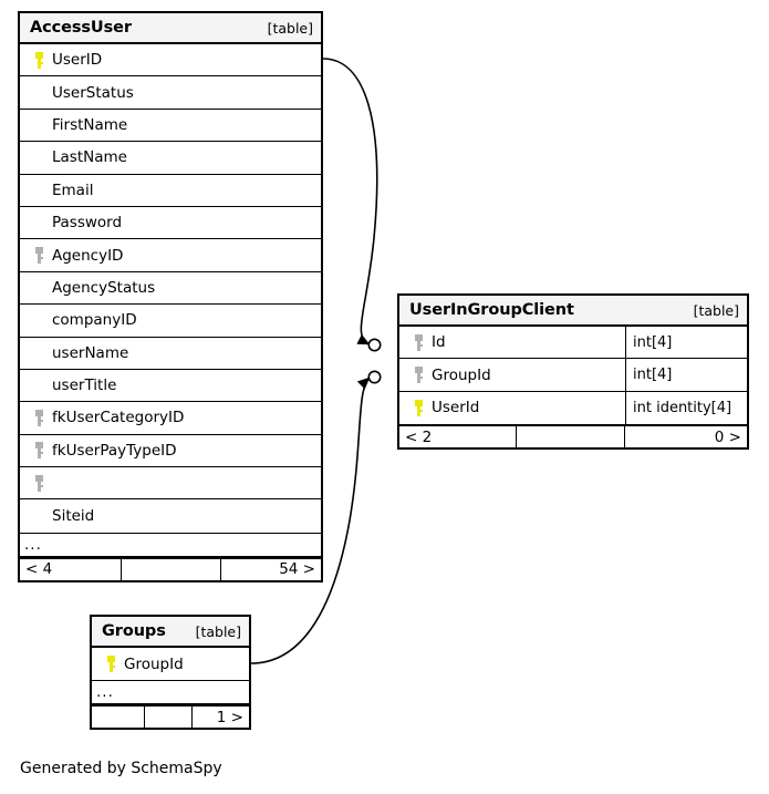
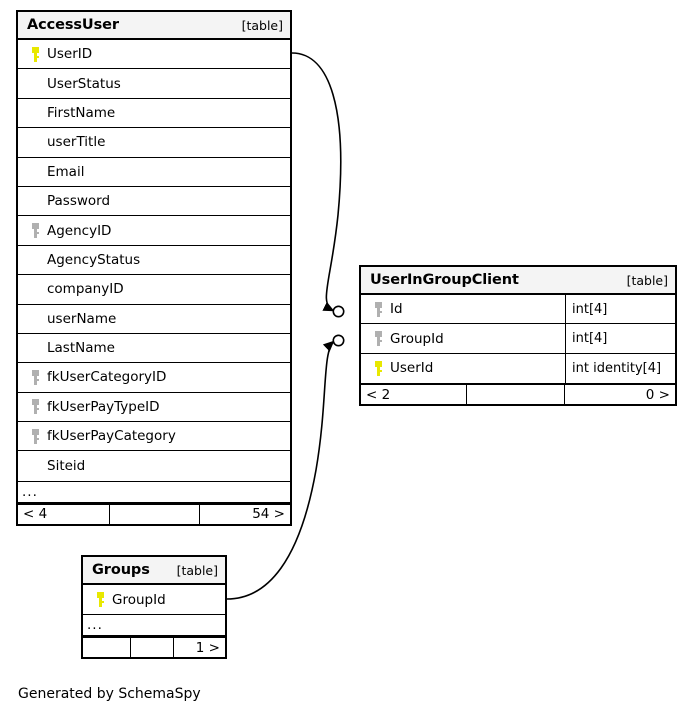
  AccessUser
  [table]
  UserID
  UserStatus
  FirstName
- LastName
+ userTitle
  Email
  Password
  AgencyID
  AgencyStatus
  companyID
  userName
- userTitle
+ LastName
  fkUserCategoryID
  fkUserPayTypeID
+ fkUserPayCategory
  Siteid
  ...
  < 4
  54 >
  UserInGroupClient
  [table]
  Id
  int[4]
  GroupId
  int[4]
  UserId
  int identity[4]
  < 2
  0 >
  Groups
  [table]
  GroupId
  ...
  1 >
  Generated by SchemaSpy
